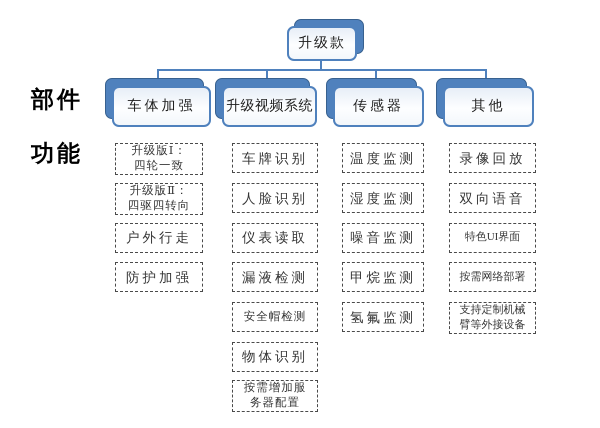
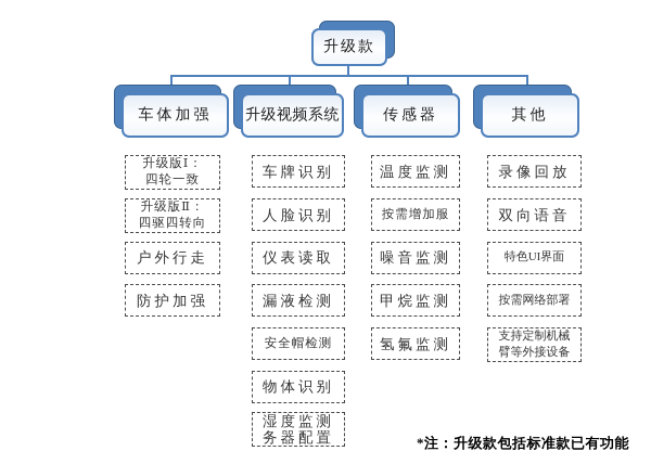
- 部件
- 功能
  升级款
  车体加强
  升级版Ⅰ：
  四轮一致
  升级版Ⅱ：
  四驱四转向
  户外行走
  防护加强
  升级视频系统
  车牌识别
  人脸识别
  仪表读取
  漏液检测
  安全帽检测
  物体识别
- 按需增加服
+ 湿度监测
  务器配置
  传感器
  温度监测
- 湿度监测
+ 按需增加服
  噪音监测
  甲烷监测
  氢氟监测
  其他
  录像回放
  双向语音
  特色UI界面
  按需网络部署
  支持定制机械
  臂等外接设备
+ *注：升级款包括标准款已有功能
